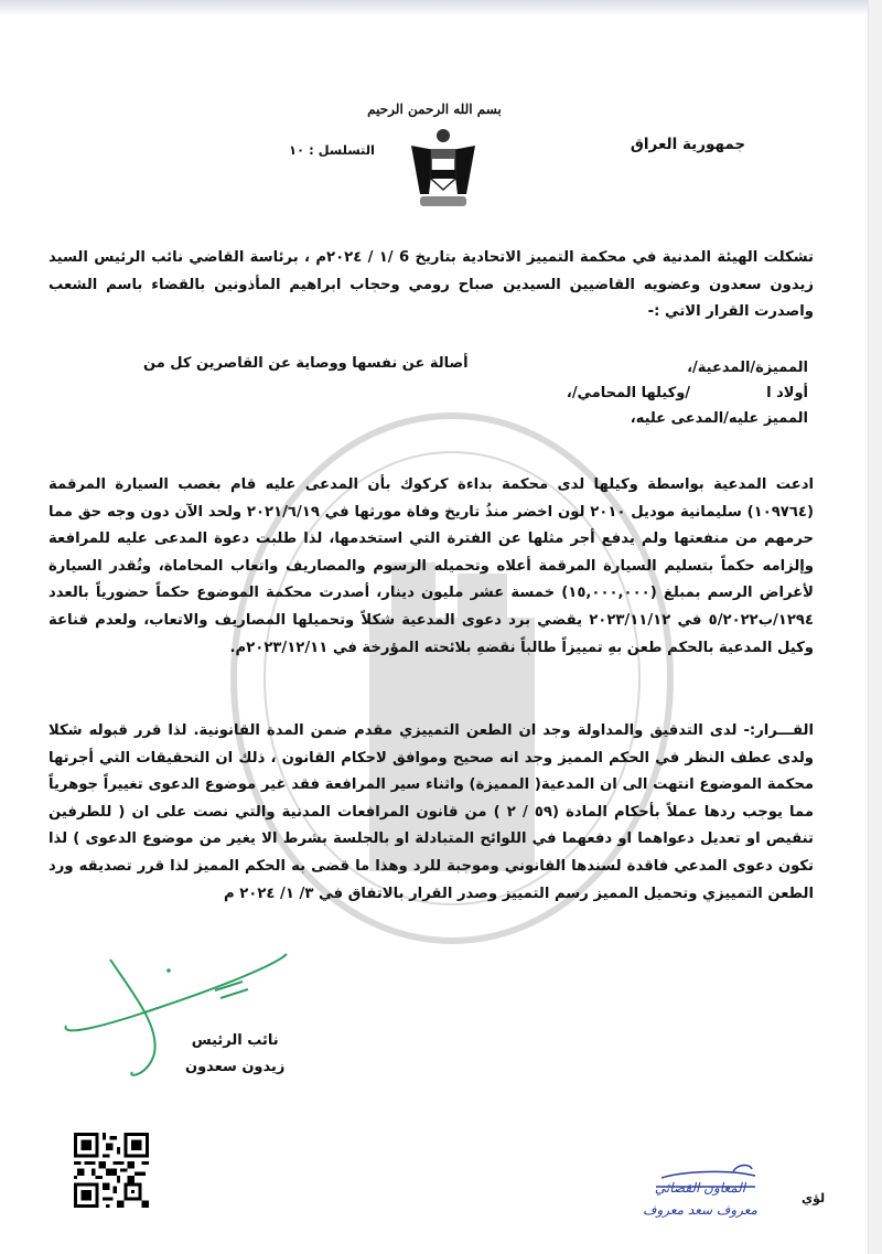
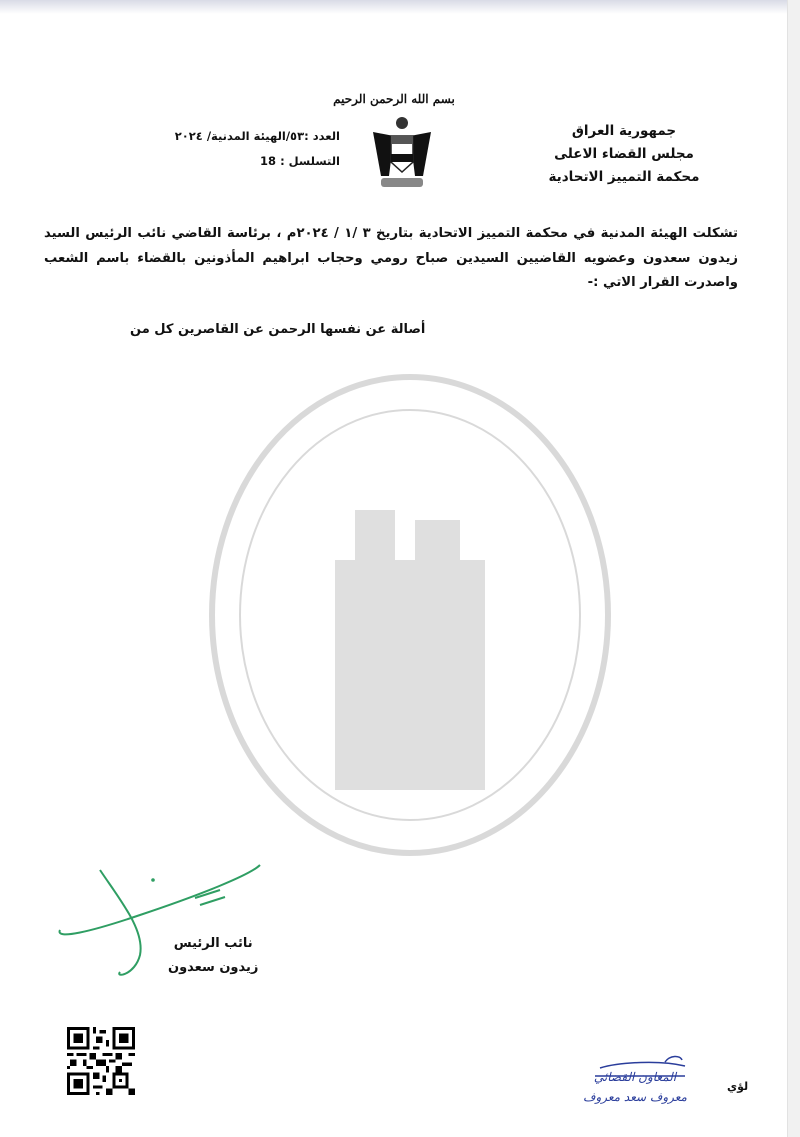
  بسم الله الرحمن الرحيم
  جمهورية العراق
+ مجلس القضاء الاعلى
+ محكمة التمييز الاتحادية
+ العدد :٥٣/الهيئة المدنية/ ٢٠٢٤
- التسلسل : ١٠
+ التسلسل : 18
- تشكلت الهيئة المدنية في محكمة التمييز الاتحادية بتاريخ 6 /١ / ٢٠٢٤م ، برئاسة القاضي نائب الرئيس السيد زيدون سعدون وعضويه القاضيين السيدين صباح رومي وحجاب ابراهيم المأذونين بالقضاء باسم الشعب واصدرت القرار الاتي :-
+ تشكلت الهيئة المدنية في محكمة التمييز الاتحادية بتاريخ ٣ /١ / ٢٠٢٤م ، برئاسة القاضي نائب الرئيس السيد زيدون سعدون وعضويه القاضيين السيدين صباح رومي وحجاب ابراهيم المأذونين بالقضاء باسم الشعب واصدرت القرار الاتي :-
- المميزة/المدعية/،
- أولاد ا /وكيلها المحامي/،
- المميز عليه/المدعى عليه،
- أصالة عن نفسها ووصاية عن القاصرين كل من
+ أصالة عن نفسها الرحمن عن القاصرين كل من
- ادعت المدعية بواسطة وكيلها لدى محكمة بداءة كركوك بأن المدعى عليه قام بغصب السيارة المرقمة (١٠٩٧٦٤) سليمانية موديل ٢٠١٠ لون اخضر منذُ تاريخ وفاة مورثها في ٢٠٢١/٦/١٩ ولحد الآن دون وجه حق مما حرمهم من منفعتها ولم يدفع أجر مثلها عن الفترة التي استخدمها، لذا طلبت دعوة المدعى عليه للمرافعة وإلزامه حكماً بتسليم السيارة المرقمة أعلاه وتحميله الرسوم والمصاريف واتعاب المحاماة، وتُقدر السيارة لأغراض الرسم بمبلغ (١٥,٠٠٠,٠٠٠) خمسة عشر مليون دينار، أصدرت محكمة الموضوع حكماً حضورياً بالعدد ١٢٩٤/ب٥/٢٠٢٢ في ٢٠٢٣/١١/١٢ يقضي برد دعوى المدعية شكلاً وتحميلها المصاريف والاتعاب، ولعدم قناعة وكيل المدعية بالحكم طعن بهِ تمييزاً طالباً نقضهِ بلائحته المؤرخة في ٢٠٢٣/١٢/١١م.
- القـــرار:- لدى التدقيق والمداولة وجد ان الطعن التمييزي مقدم ضمن المدة القانونية. لذا قرر قبوله شكلا ولدى عطف النظر في الحكم المميز وجد انه صحيح وموافق لاحكام القانون ، ذلك ان التحقيقات التي أجرتها محكمة الموضوع انتهت الى ان المدعية( المميزة) واثناء سير المرافعة فقد غير موضوع الدعوى تغييراً جوهرياً مما يوجب ردها عملاً بأحكام المادة (٥٩ / ٢ ) من قانون المرافعات المدنية والتي نصت على ان ( للطرفين تنقيص او تعديل دعواهما او دفعهما في اللوائح المتبادلة او بالجلسة بشرط الا يغير من موضوع الدعوى ) لذا تكون دعوى المدعي فاقدة لسندها القانوني وموجبة للرد وهذا ما قضى به الحكم المميز لذا قرر تصديقه ورد الطعن التمييزي وتحميل المميز رسم التمييز وصدر القرار بالاتفاق في ٣/ ١/ ٢٠٢٤ م
  نائب الرئيس
  زيدون سعدون
  المعاون القضائي
  معروف سعد معروف
  لؤي
